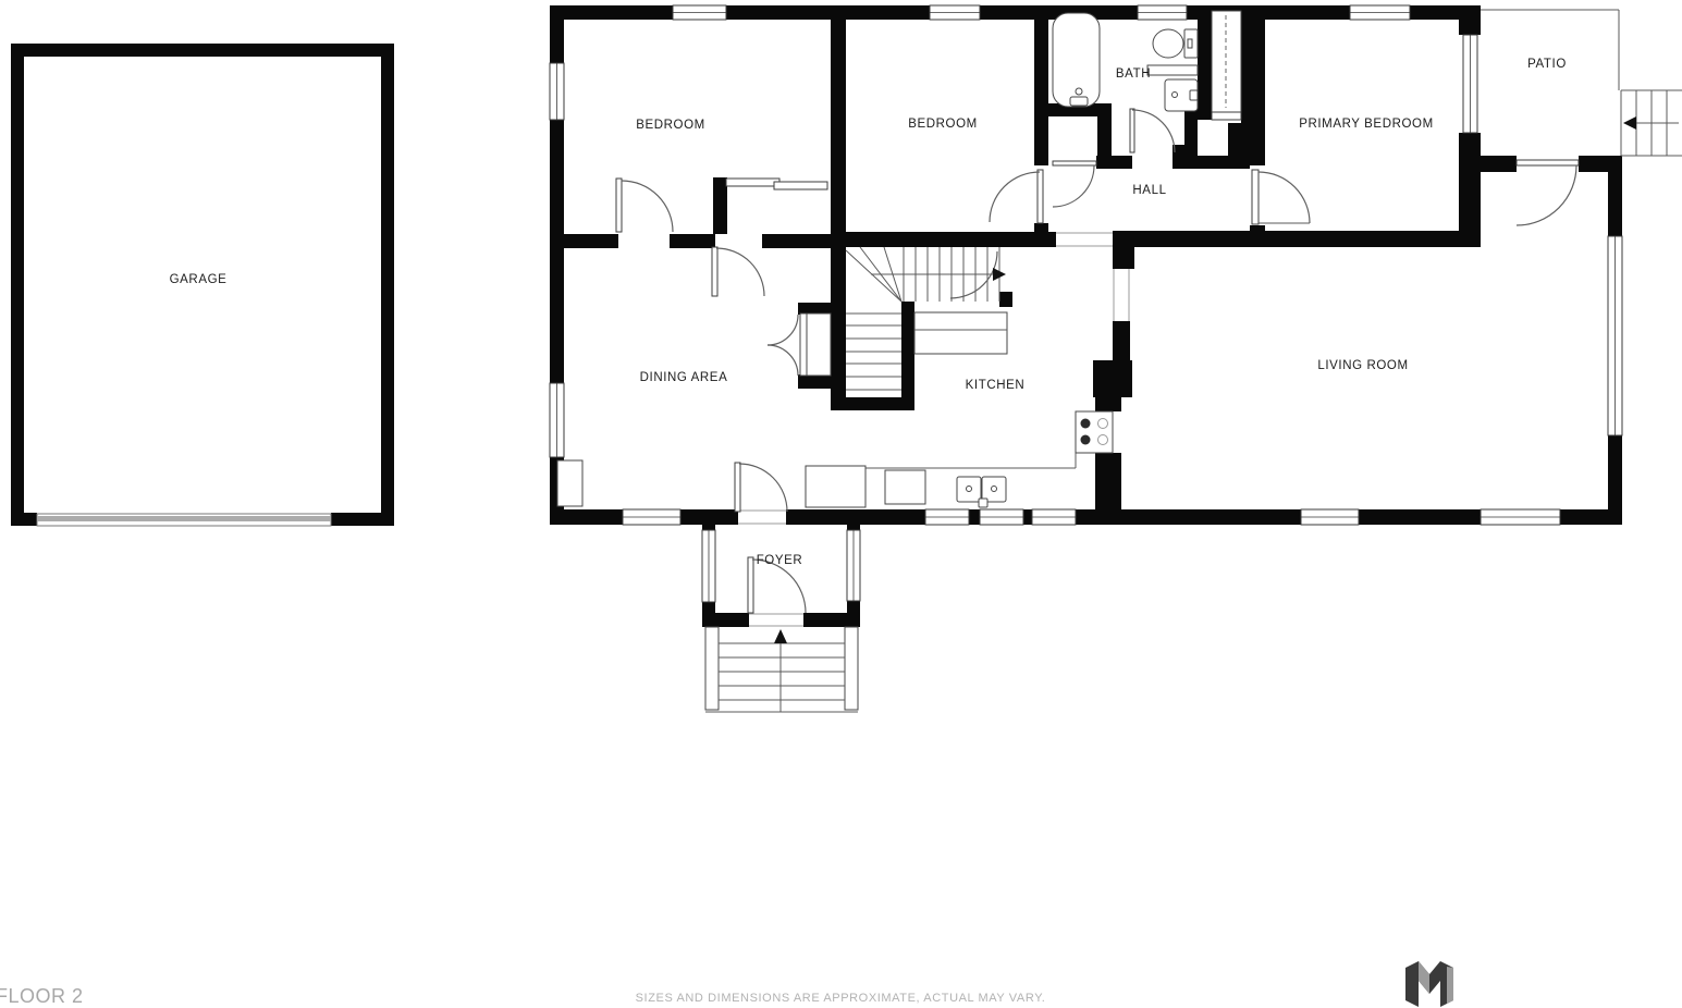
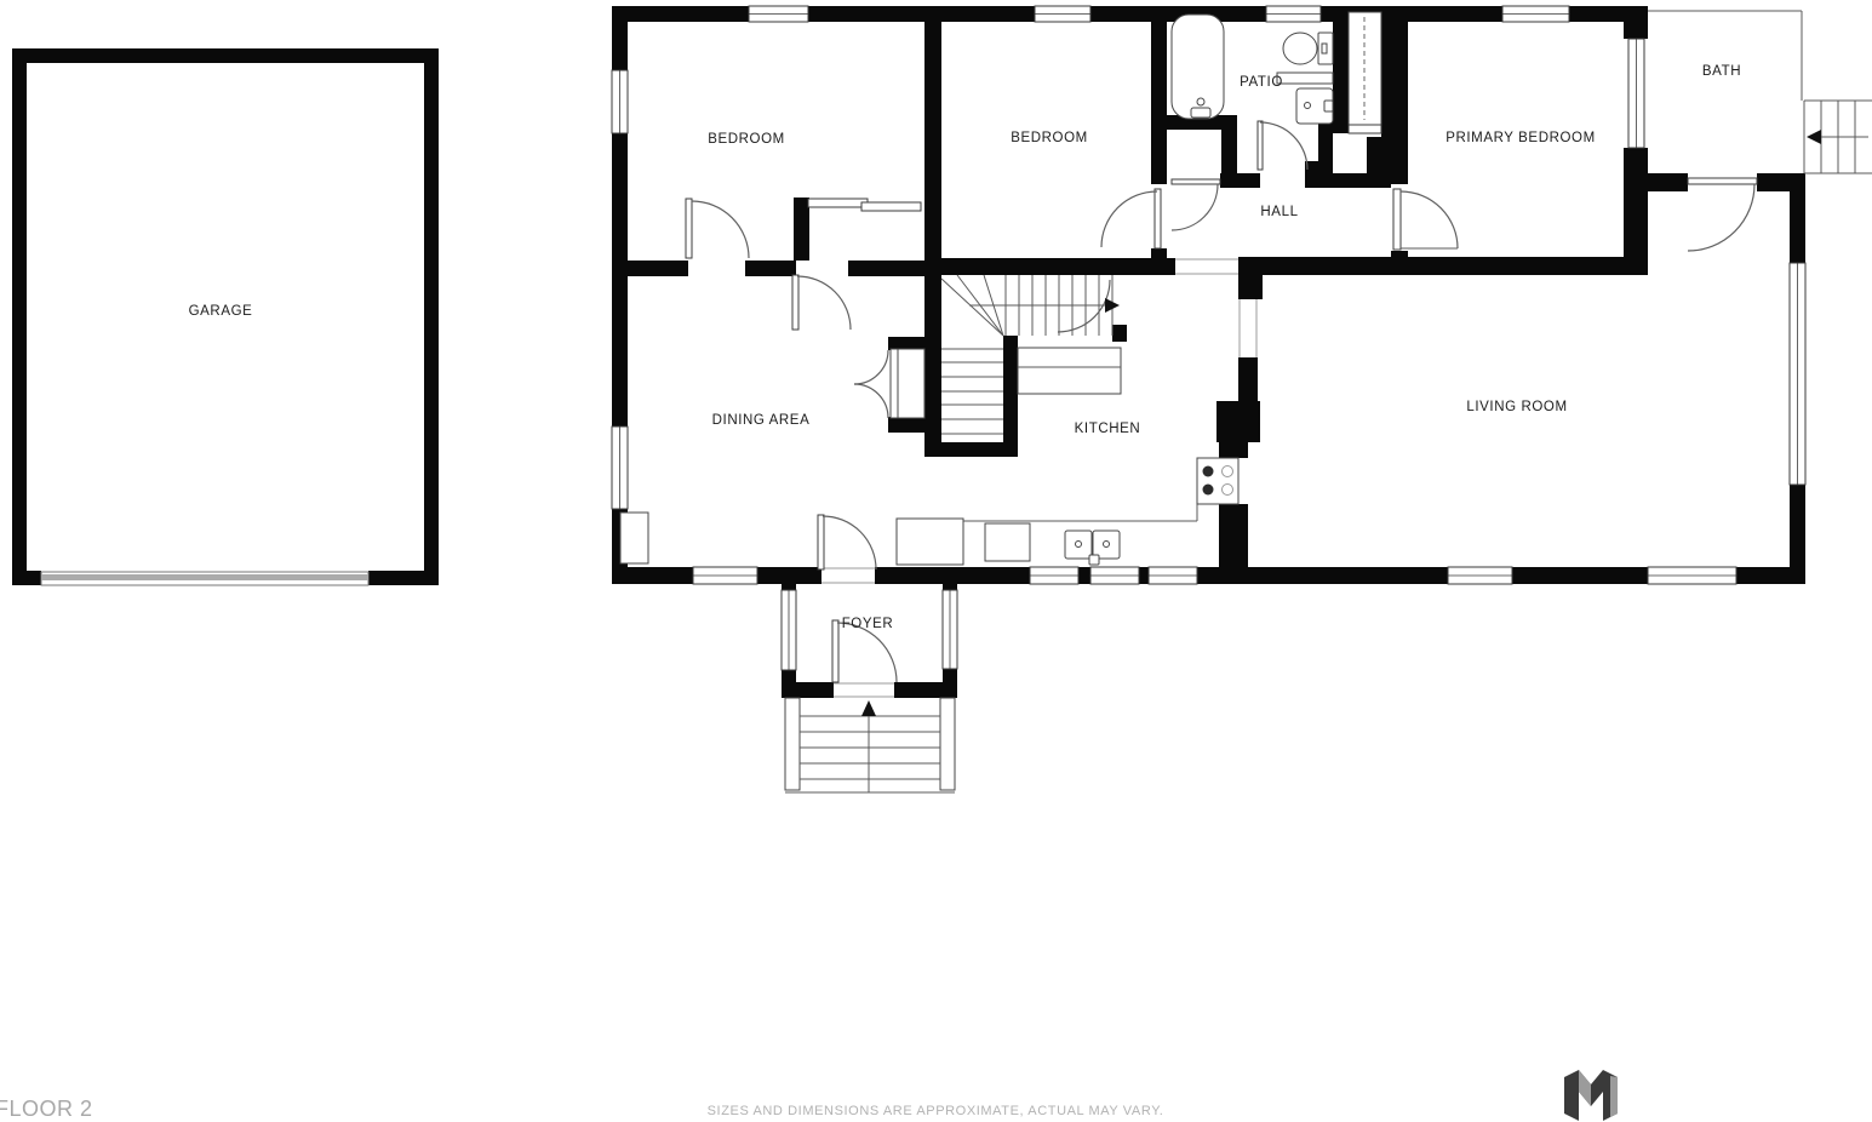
  GARAGE
  BEDROOM
  BEDROOM
- BATH
+ PATIO
  PRIMARY BEDROOM
- PATIO
+ BATH
  HALL
  DINING AREA
  KITCHEN
  LIVING ROOM
  FOYER
  FLOOR 2
  SIZES AND DIMENSIONS ARE APPROXIMATE, ACTUAL MAY VARY.
